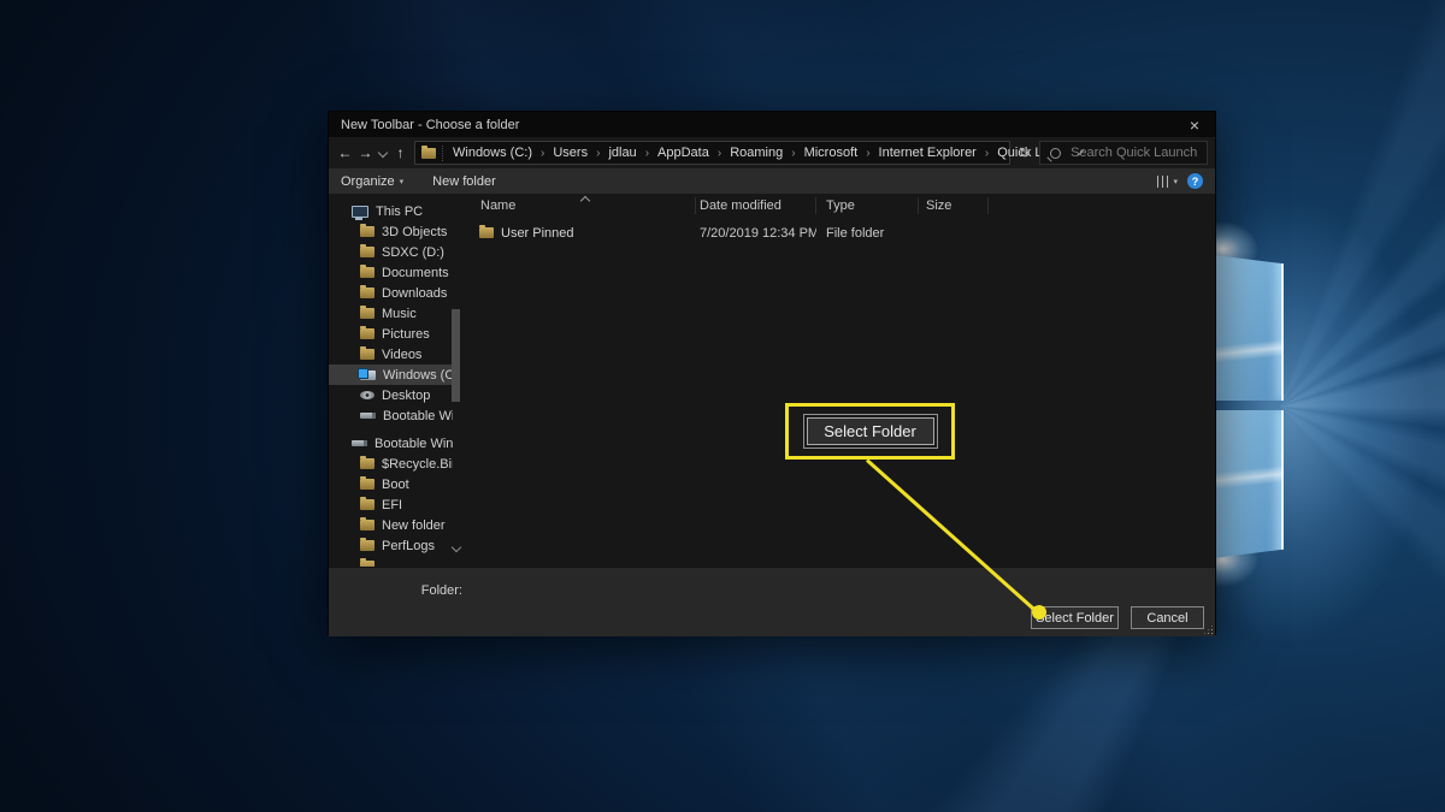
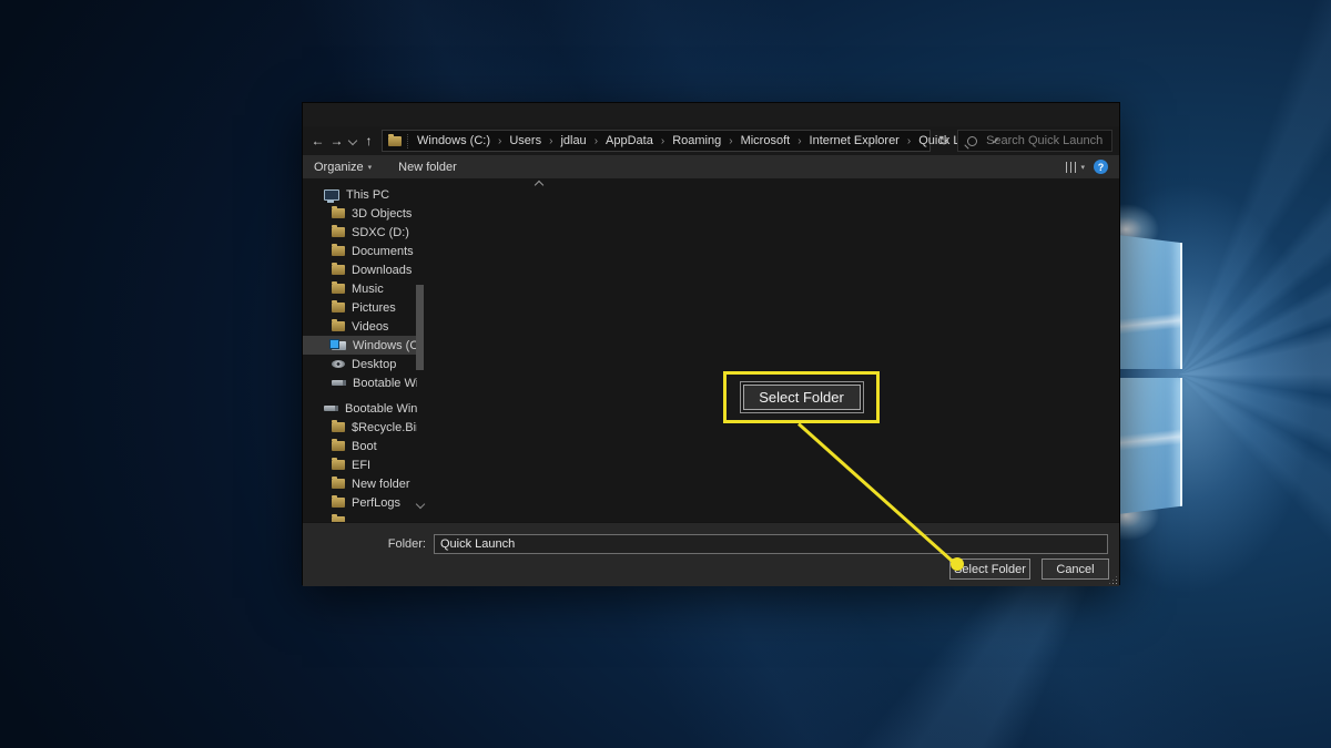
- New Toolbar - Choose a folder
- ×
  ←
  →
  ↑
  Windows (C:)
  ›
  Users
  ›
  jdlau
  ›
  AppData
  ›
  Roaming
  ›
  Microsoft
  ›
  Internet Explorer
  ›
  ↻
  Search Quick Launch
  Organize
  New folder
  ?
  This PC
  3D Objects
  SDXC (D:)
  Documents
  Downloads
  Music
  Pictures
  Videos
  Windows (C
  Desktop
  Bootable Win
  $Recycle.Bi
  Boot
  EFI
  New folder
  PerfLogs
- Name
- Date modified
- Type
- Size
- User Pinned
- 7/20/2019 12:34 PM
- File folder
  Folder:
+ Quick Launch
  elect Folder
  Cancel
  Select Folder
